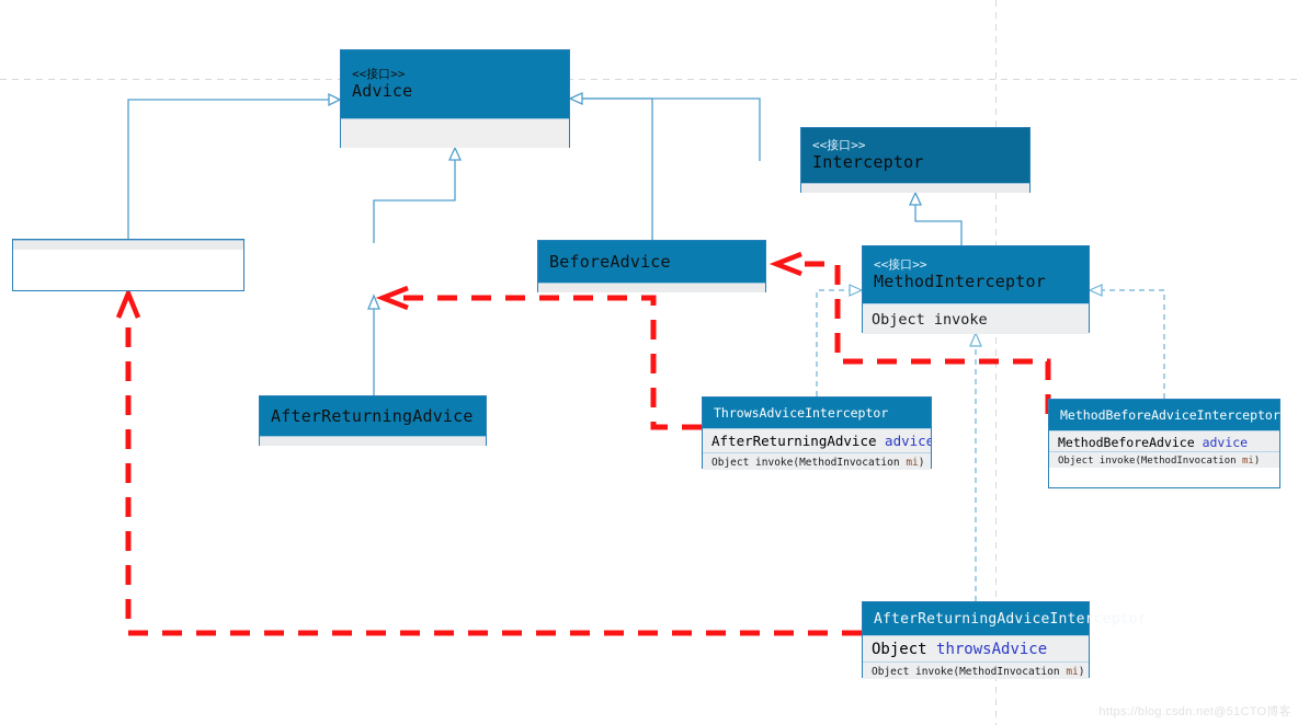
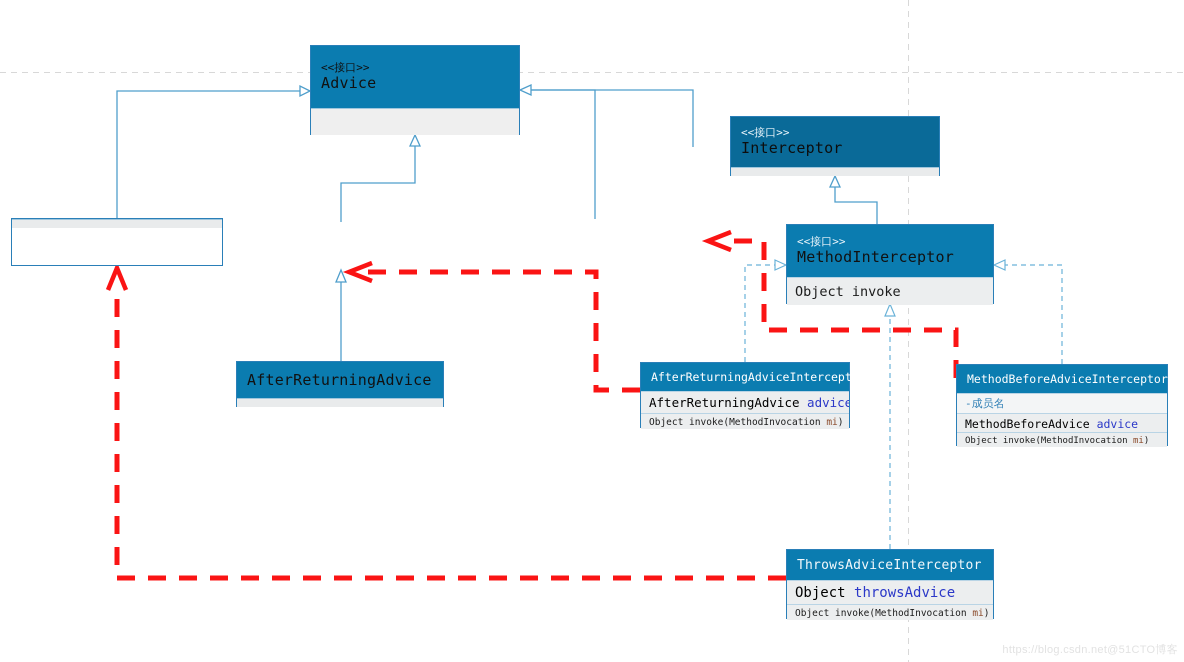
  <<接口>>
  Advice
  <<接口>>
  Interceptor
- BeforeAdvice
  <<接口>>
  MethodInterceptor
  Object invoke
  AfterReturningAdvice
- ThrowsAdviceInterceptor
+ AfterReturningAdviceInterceptor
  AfterReturningAdvice advice
  Object invoke(MethodInvocation mi)
  MethodBeforeAdviceInterceptor
+ -成员名
  MethodBeforeAdvice advice
  Object invoke(MethodInvocation mi)
- AfterReturningAdviceInterceptor
+ ThrowsAdviceInterceptor
  Object throwsAdvice
  Object invoke(MethodInvocation mi)
  https://blog.csdn.net@51CTO博客
